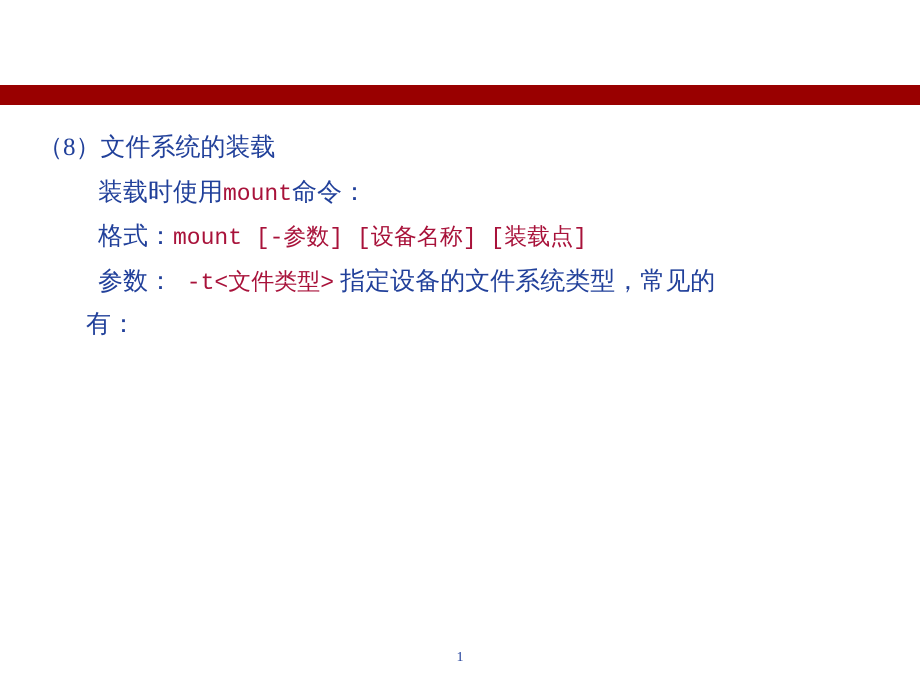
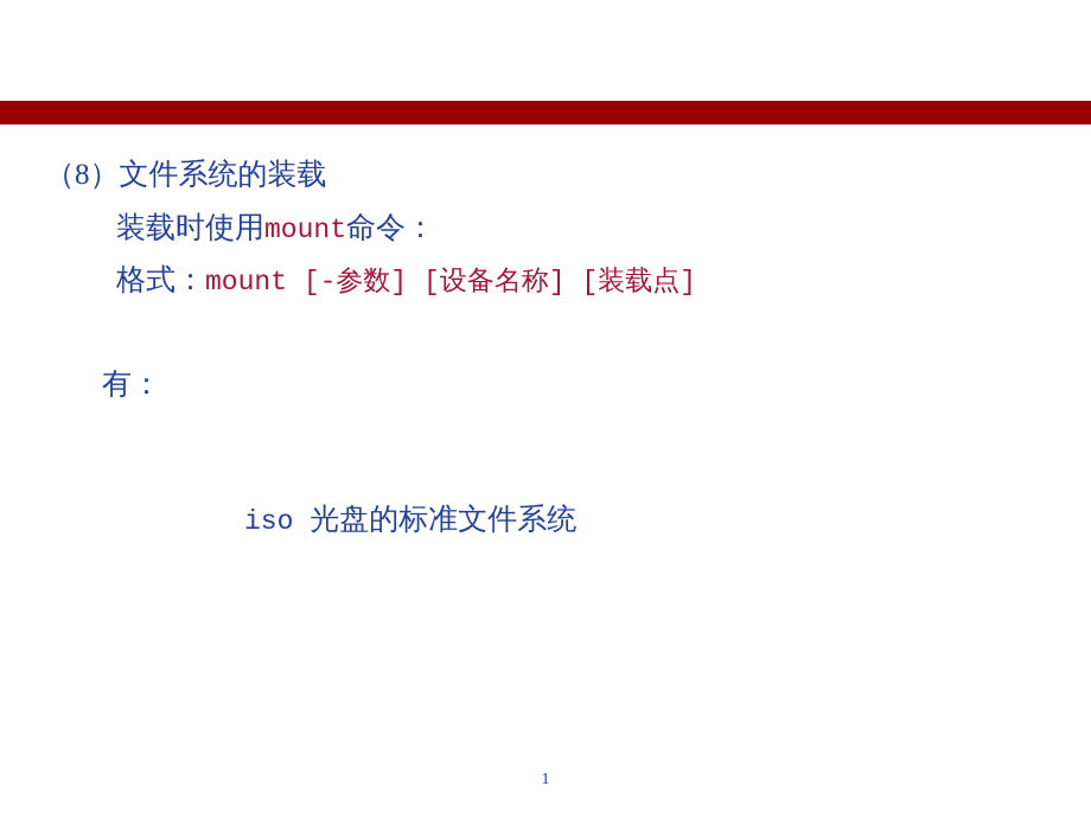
  （8）文件系统的装载
  装载时使用mount命令：
  格式：mount [-参数] [设备名称] [装载点]
- 参数： -t<文件类型> 指定设备的文件系统类型，常见的
  有：
+ iso 光盘的标准文件系统
  1
